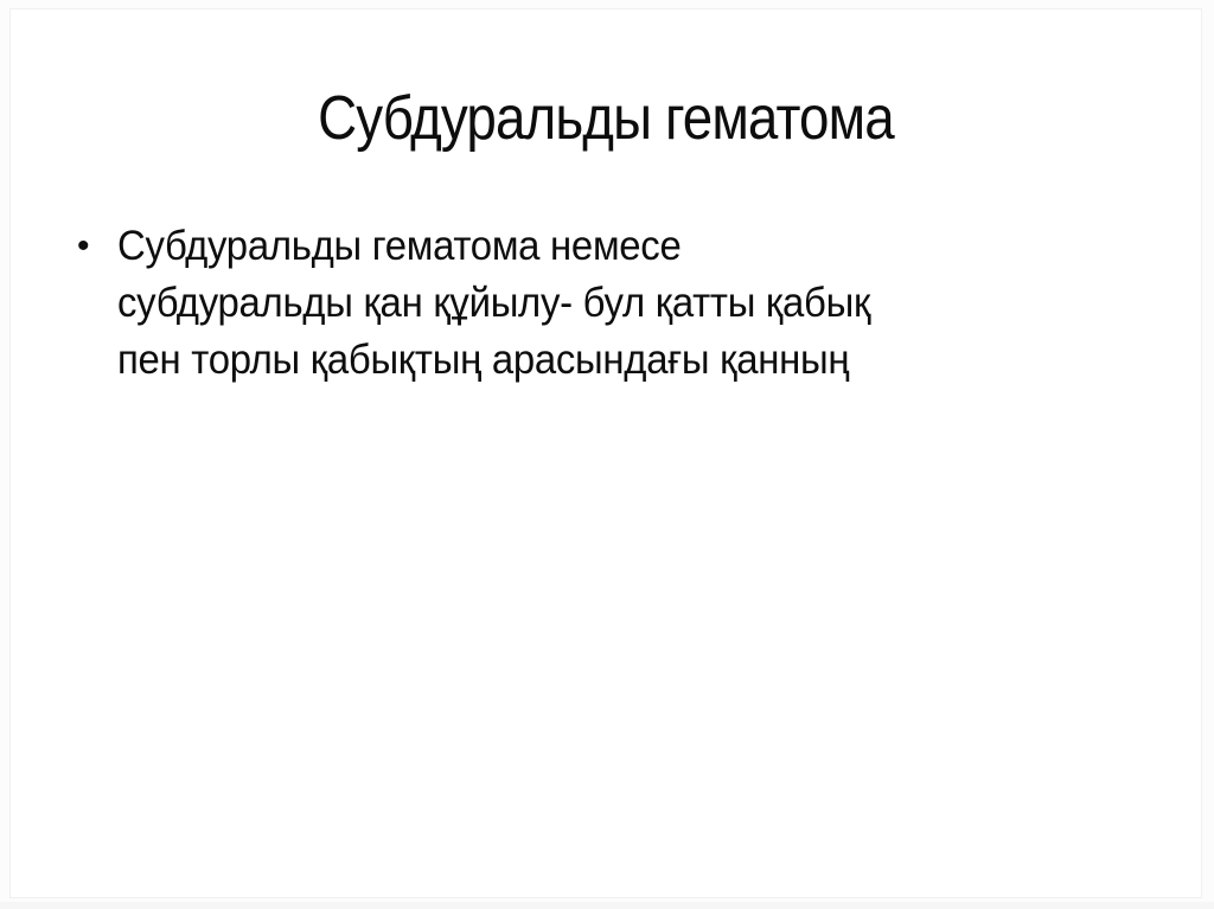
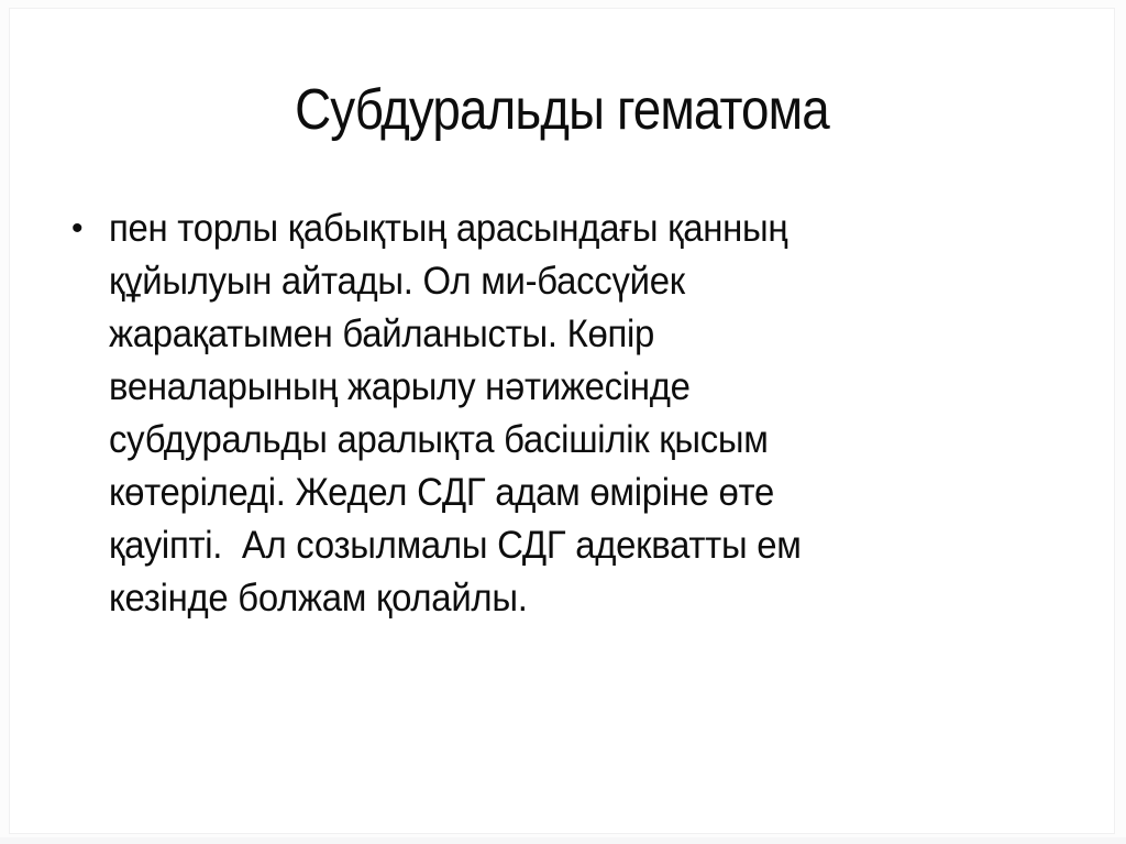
  Субдуральды гематома
  •
- Субдуральды гематома немесе
- субдуральды қан құйылу- бул қатты қабық
  пен торлы қабықтың арасындағы қанның
+ құйылуын айтады. Ол ми-бассүйек
+ жарақатымен байланысты. Көпір
+ веналарының жарылу нәтижесінде
+ субдуральды аралықта басішілік қысым
+ көтеріледі. Жедел СДГ адам өміріне өте
+ қауіпті. Ал созылмалы СДГ адекватты ем
+ кезінде болжам қолайлы.
